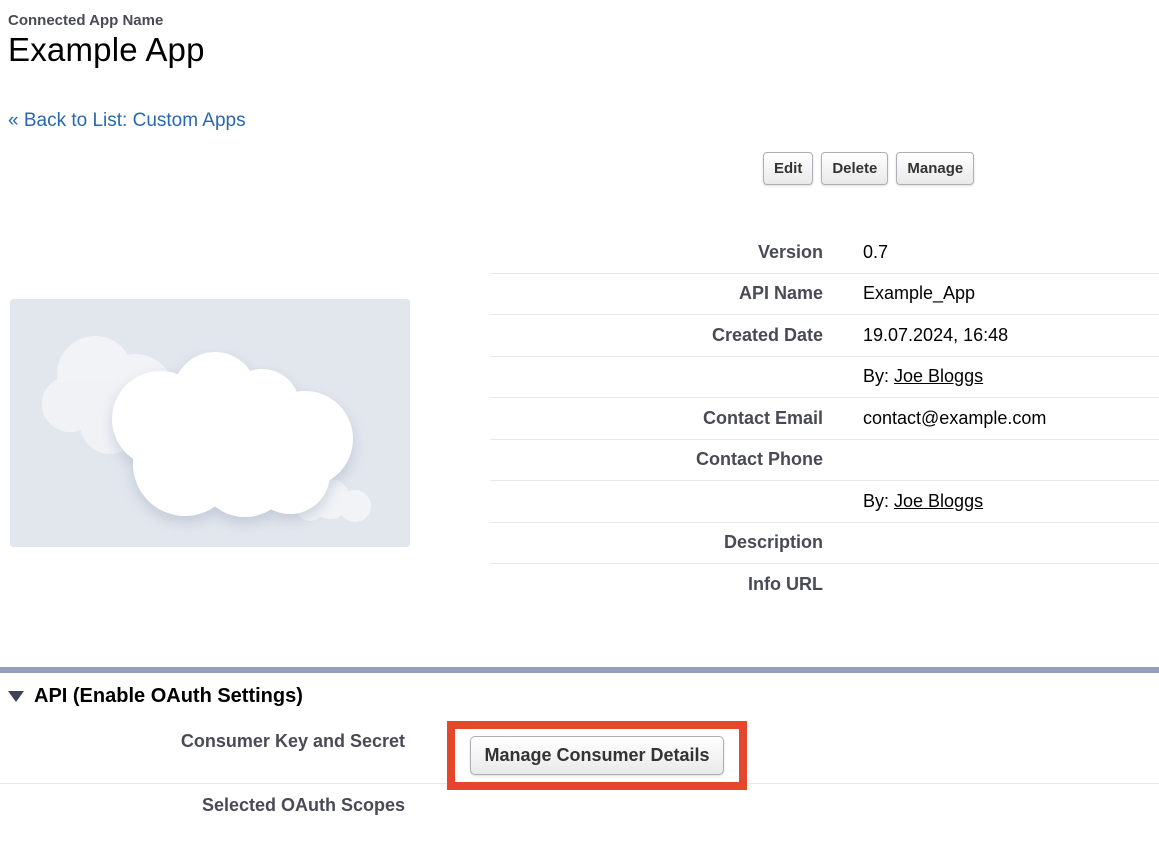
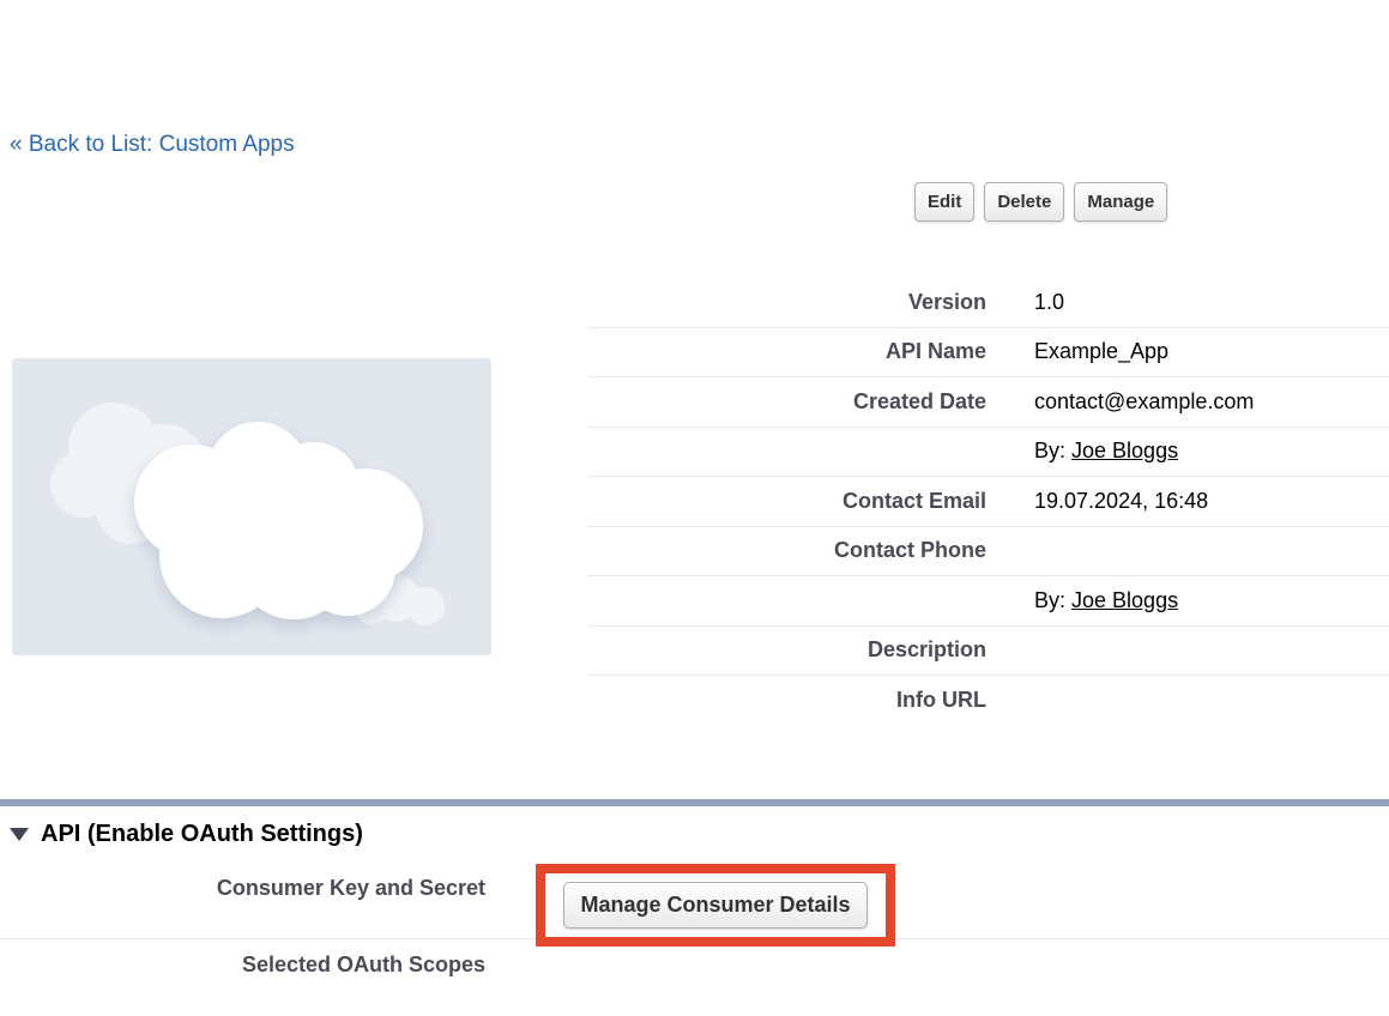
- Connected App Name
- Example App
  « Back to List: Custom Apps
  Edit
  Delete
  Manage
  Version
- 0.7
+ 1.0
  API Name
  Example_App
  Created Date
- 19.07.2024, 16:48
+ contact@example.com
  By: Joe Bloggs
  Contact Email
- contact@example.com
+ 19.07.2024, 16:48
  Contact Phone
  By: Joe Bloggs
  Description
  Info URL
  API (Enable OAuth Settings)
  Consumer Key and Secret
  Manage Consumer Details
  Selected OAuth Scopes
